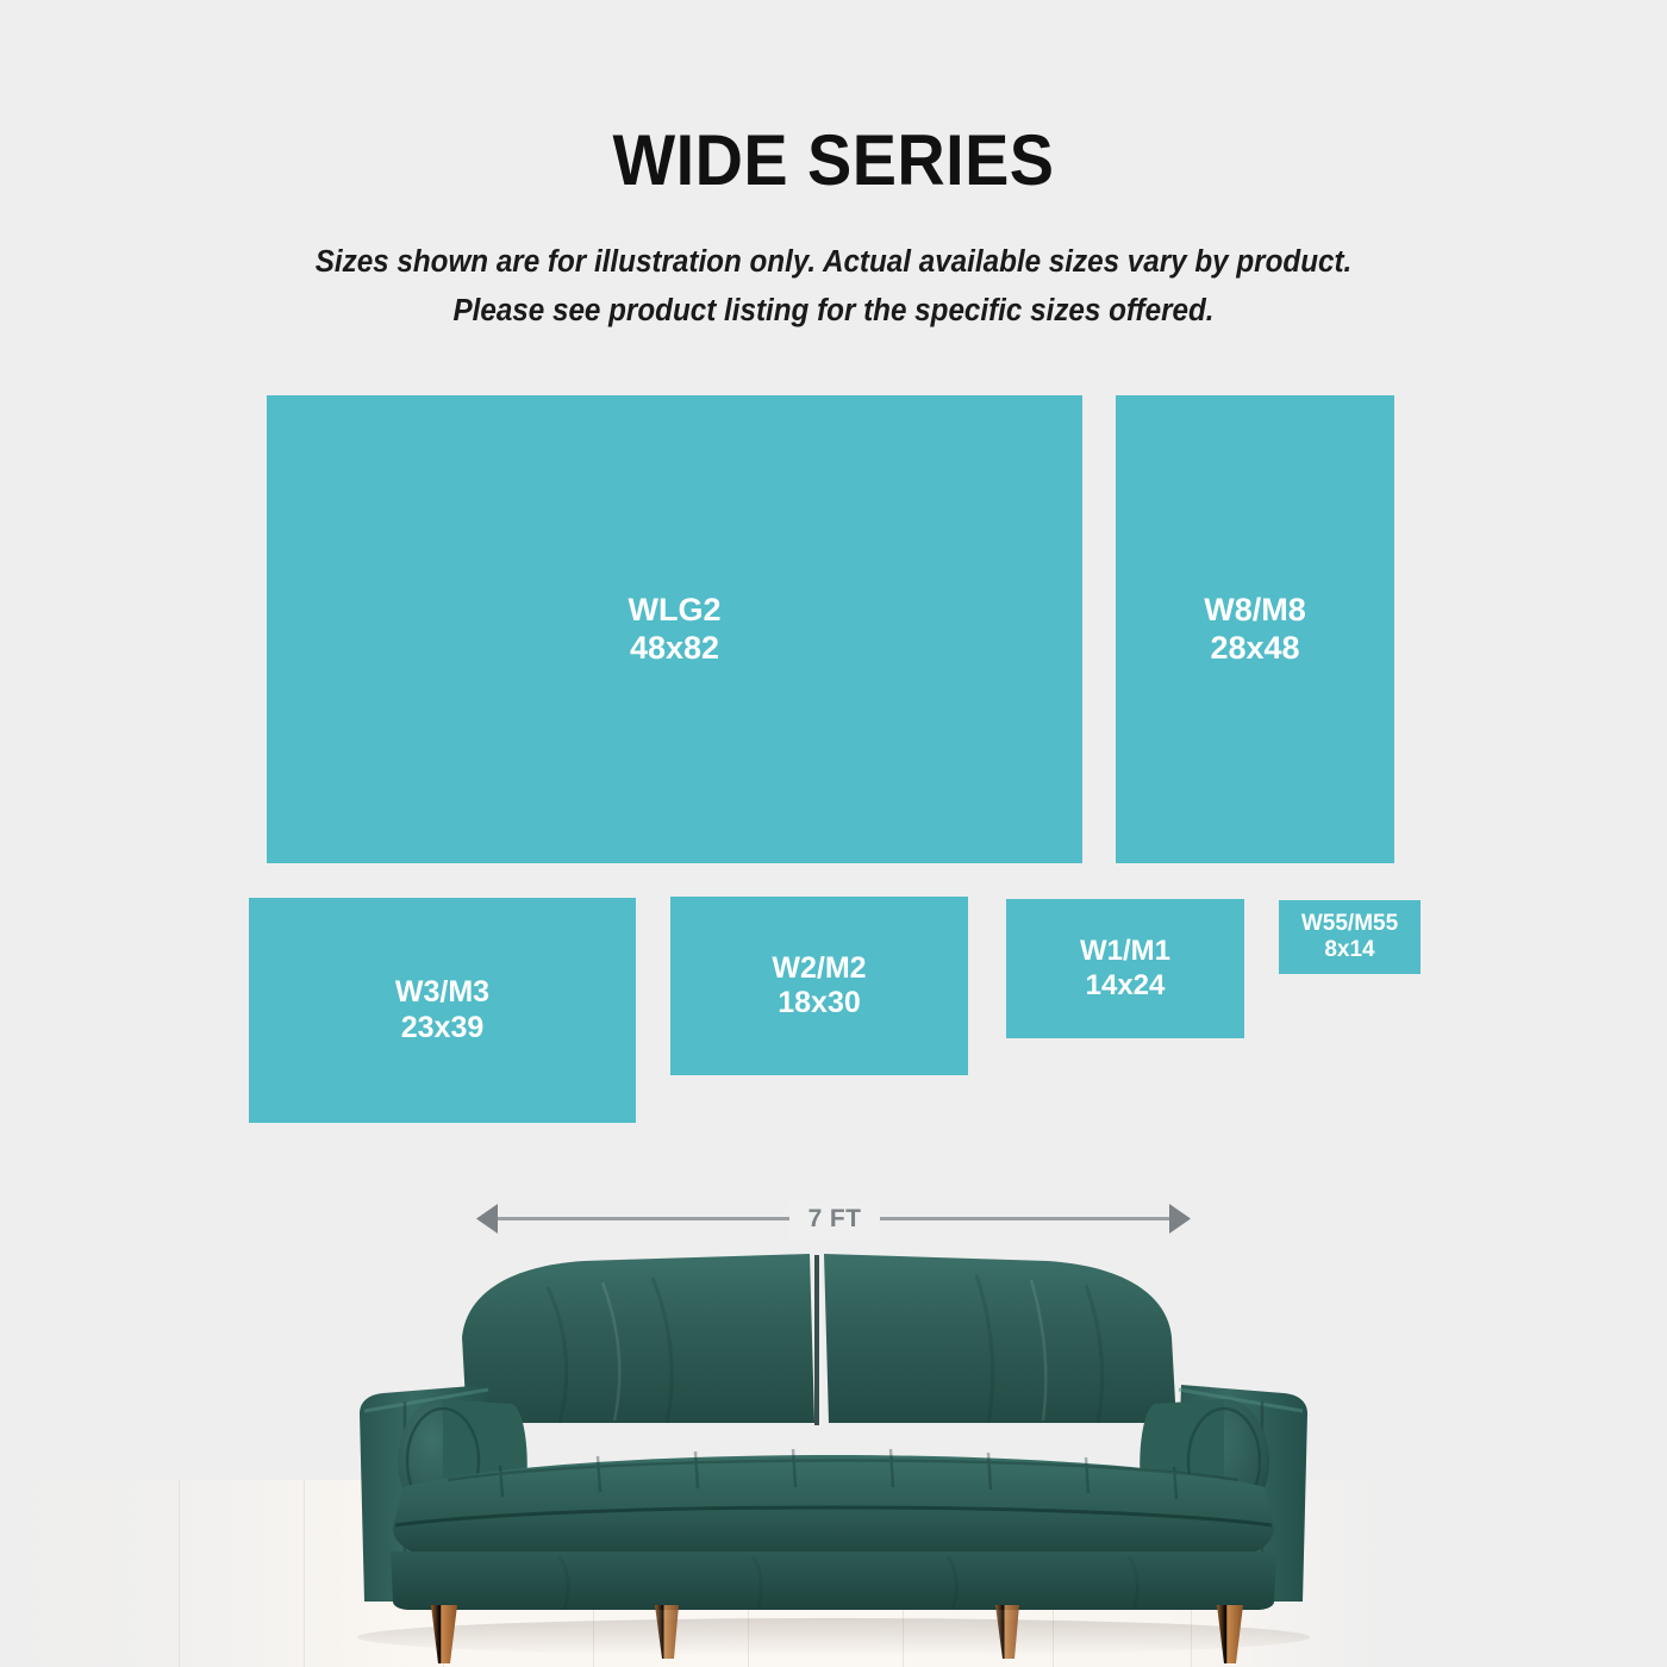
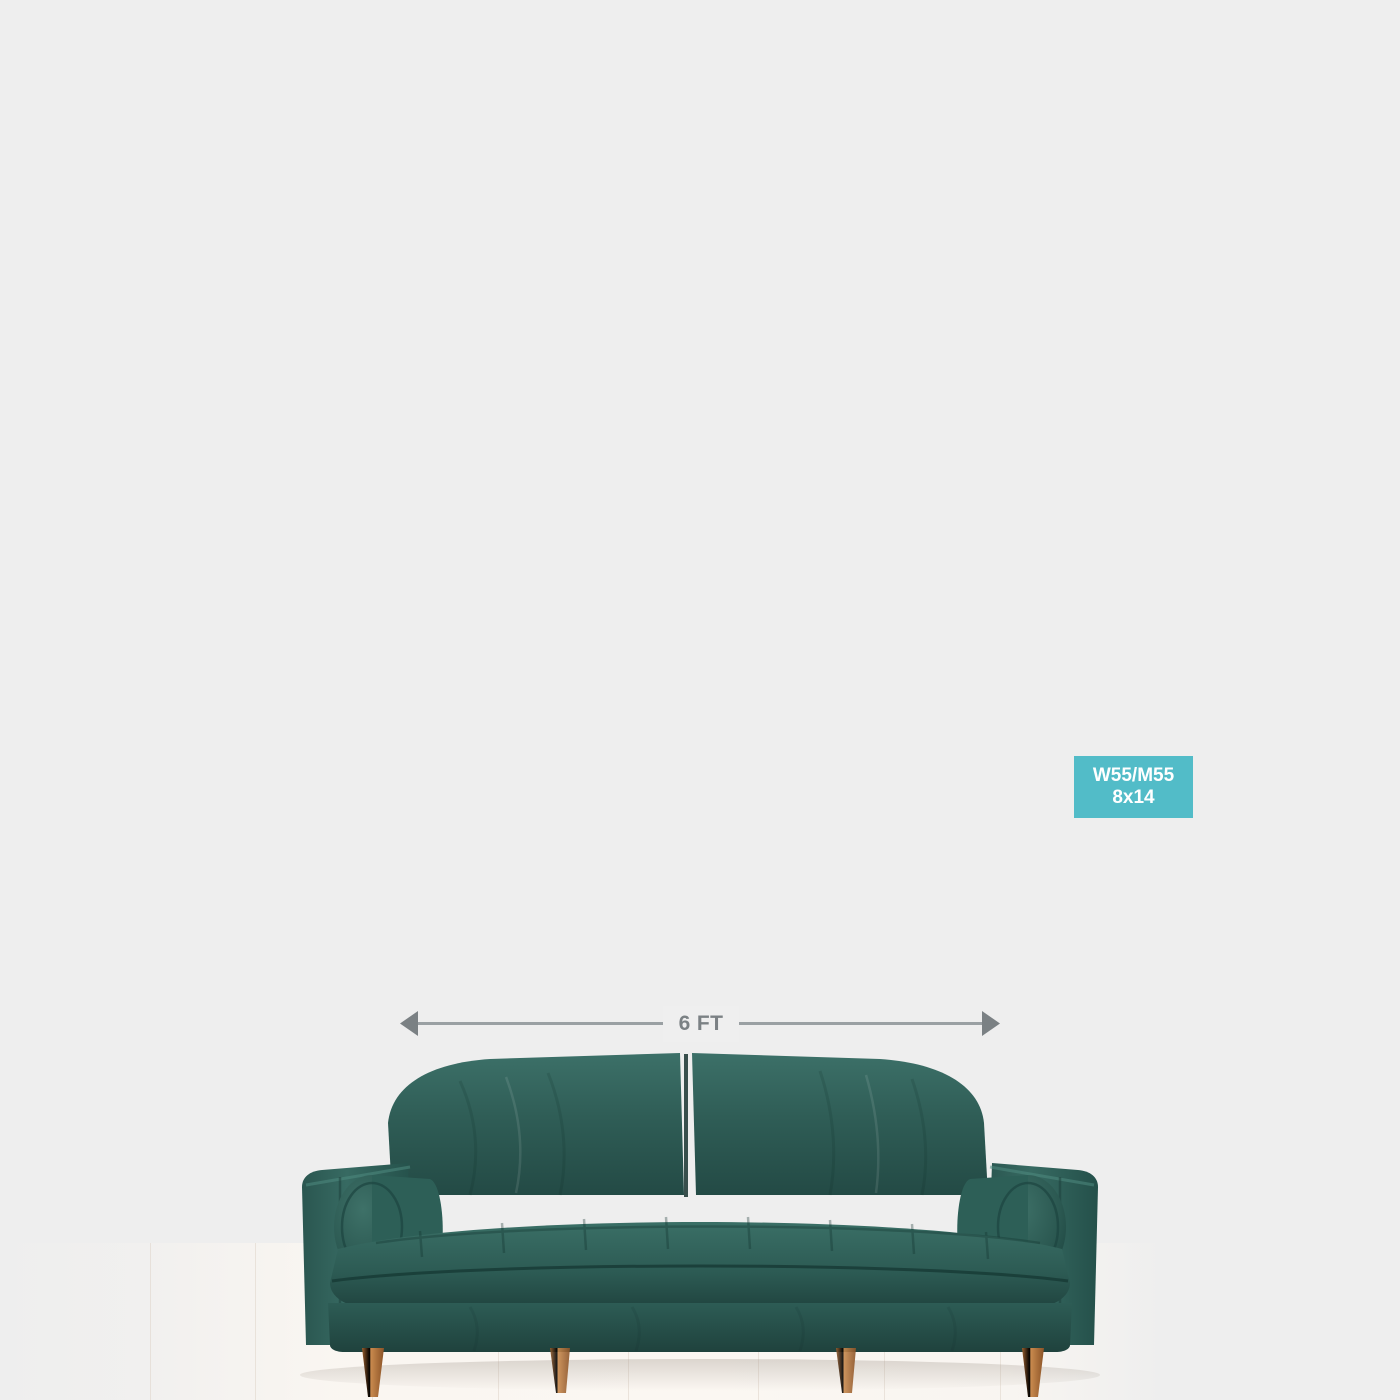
- WIDE SERIES
- Sizes shown are for illustration only. Actual available sizes vary by product.
- Please see product listing for the specific sizes offered.
- WLG2
- 48x82
- W8/M8
- 28x48
- W3/M3
- 23x39
- W2/M2
- 18x30
- W1/M1
- 14x24
  W55/M55
  8x14
- 7 FT
+ 6 FT
